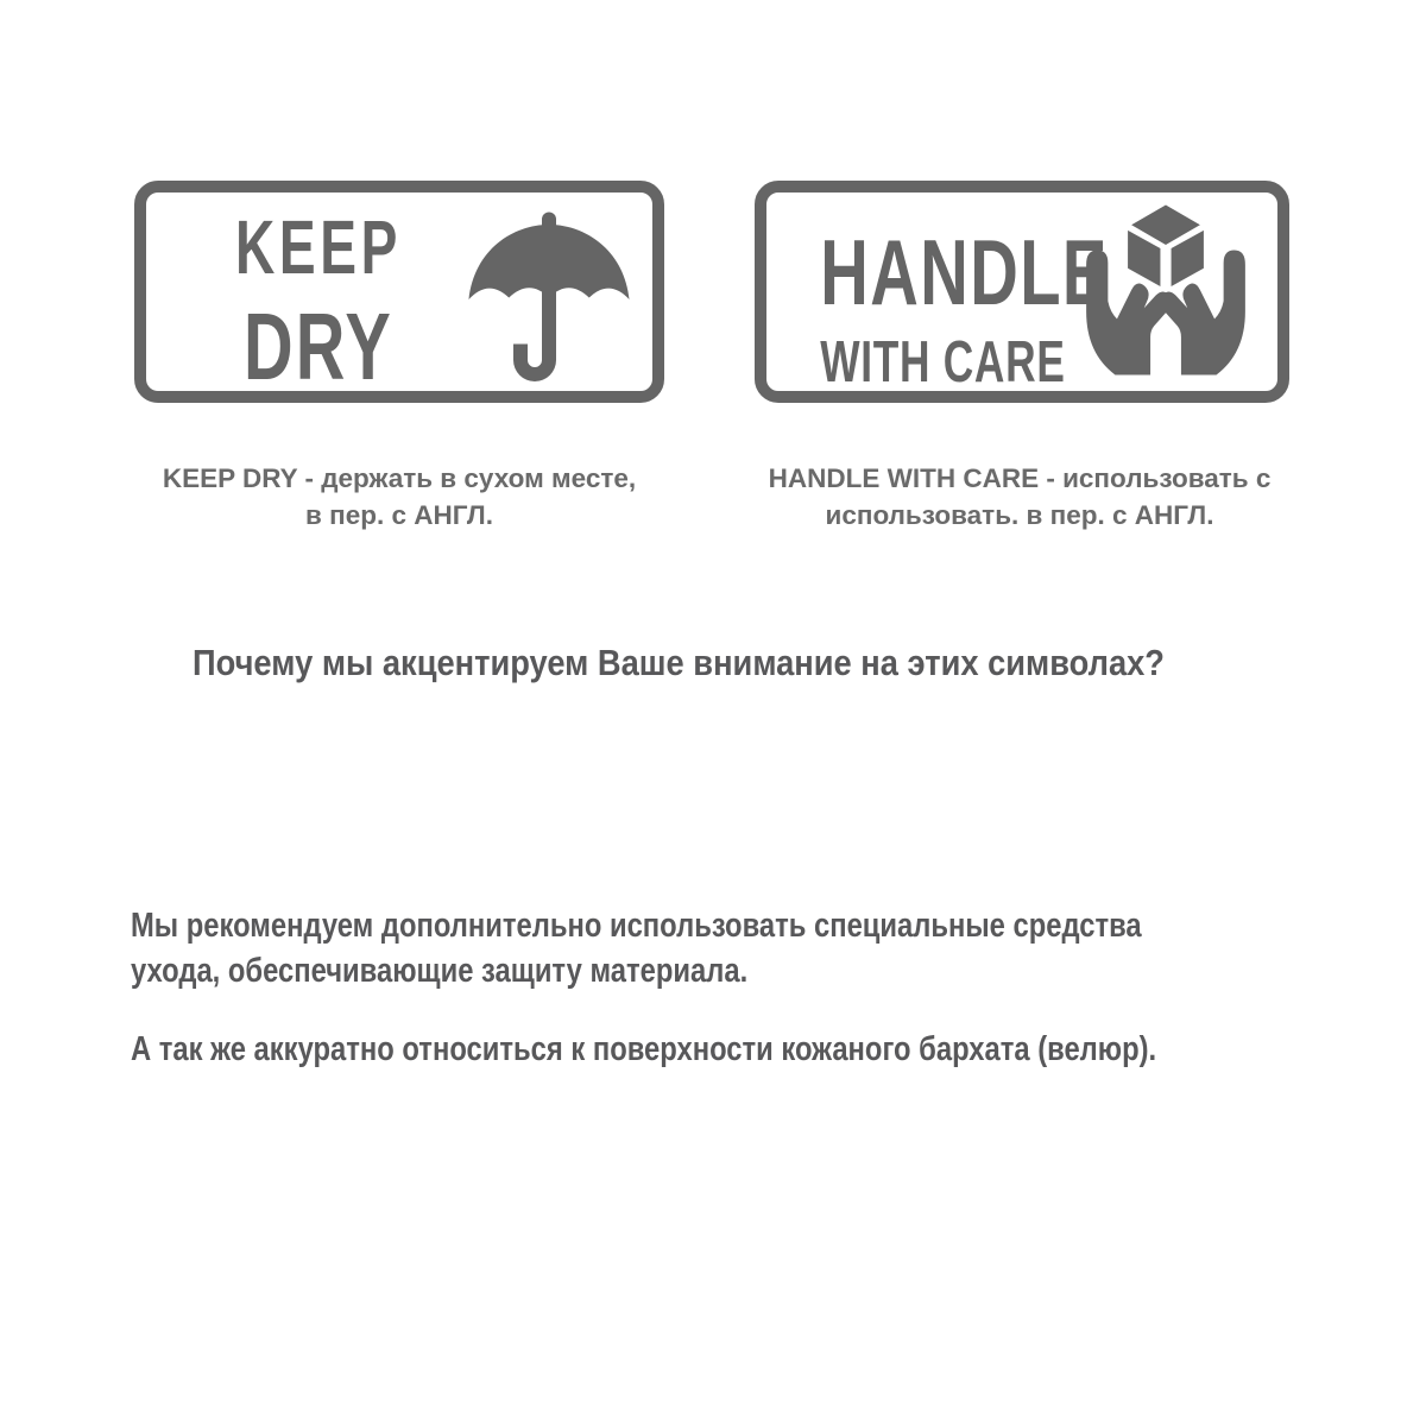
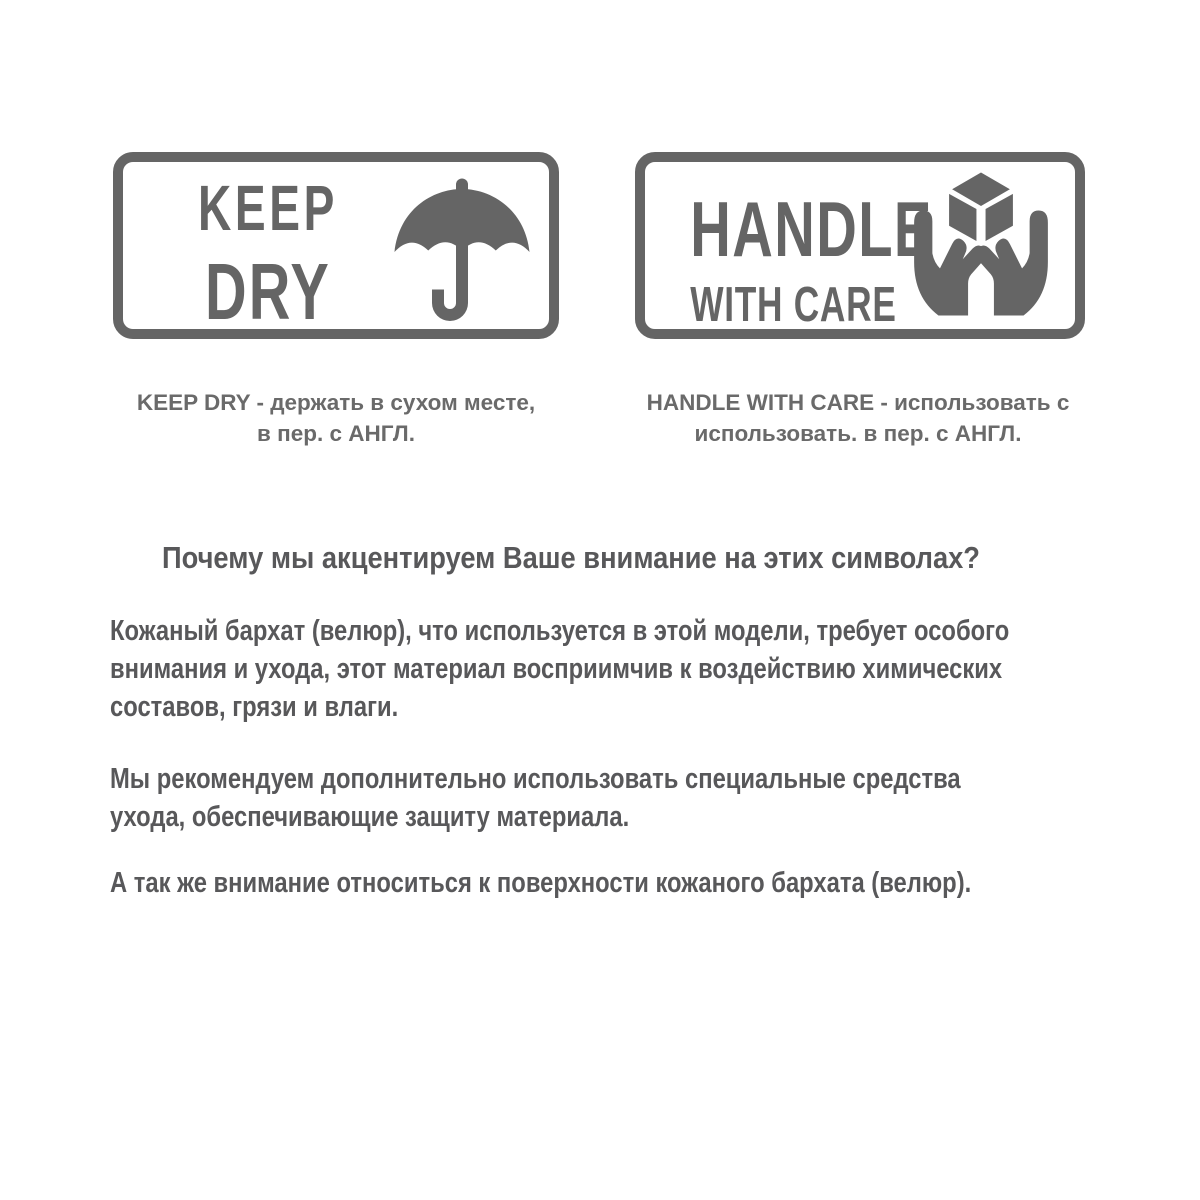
  KEEP
  DRY
  HANDL
  WITH CARE
  KEEP DRY - держать в сухом месте,
  в пер. с АНГЛ.
  HANDLE WITH CARE - использовать с
  использовать. в пер. с АНГЛ.
  Почему мы акцентируем Ваше внимание на этих символах?
+ Кожаный бархат (велюр), что используется в этой модели, требует особого
+ внимания и ухода, этот материал восприимчив к воздействию химических
+ составов, грязи и влаги.
  Мы рекомендуем дополнительно использовать специальные средства
  ухода, обеспечивающие защиту материала.
- А так же аккуратно относиться к поверхности кожаного бархата (велюр).
+ А так же внимание относиться к поверхности кожаного бархата (велюр).
